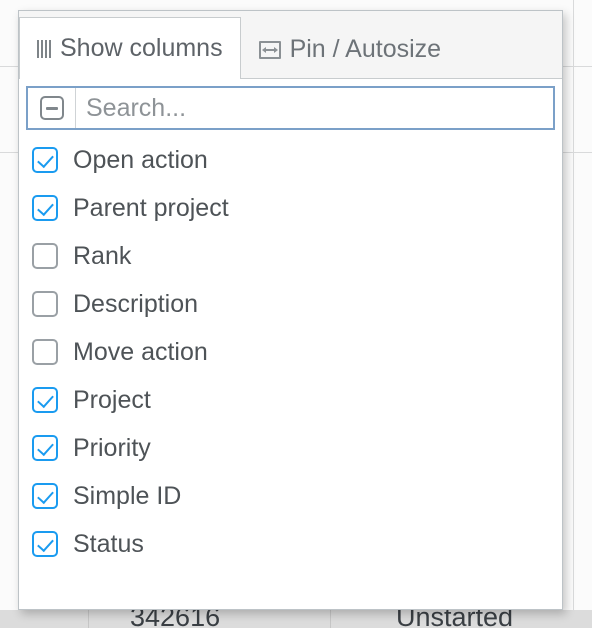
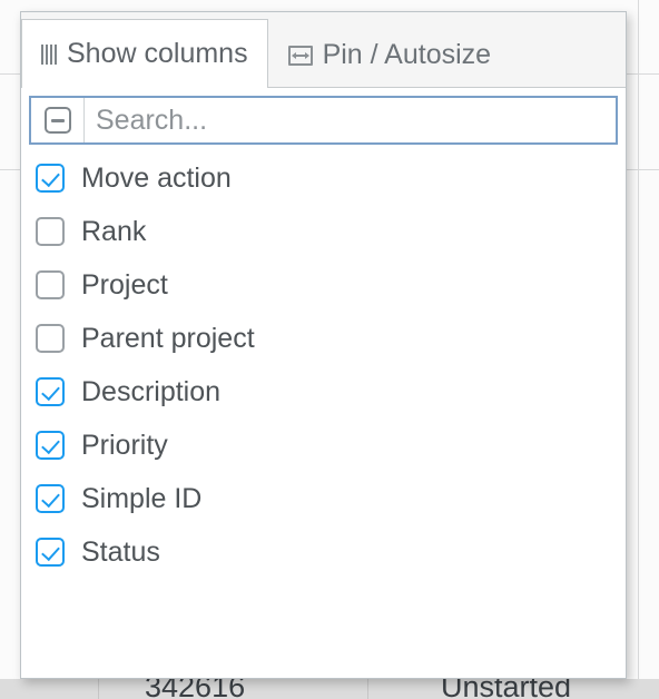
  342616
  Unstarted
  Show columns
  Pin / Autosize
  Search...
- Open action
- Parent project
+ Move action
  Rank
- Description
+ Project
- Move action
+ Parent project
- Project
+ Description
  Priority
  Simple ID
  Status
